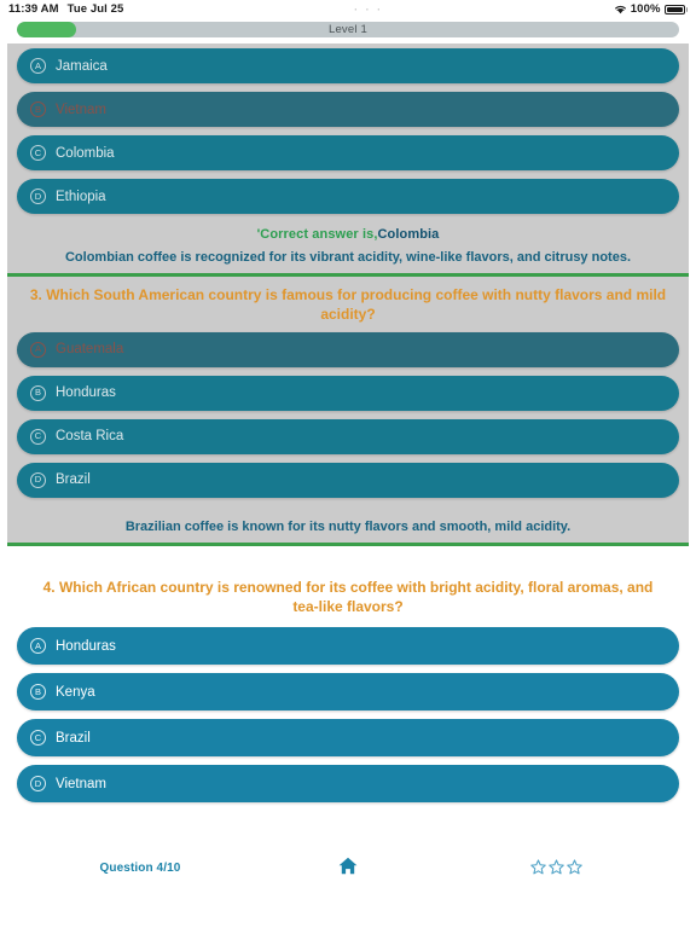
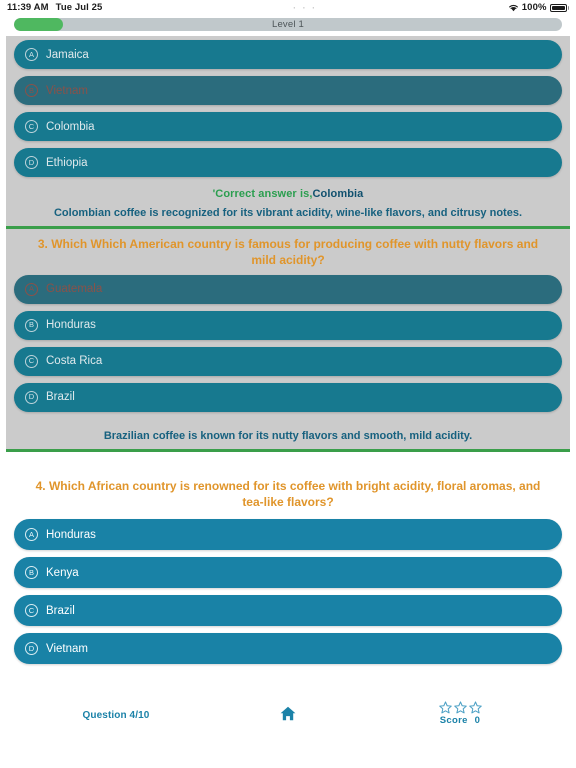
  11:39 AM
  Tue Jul 25
  · · ·
  100%
  Level 1
  A
  Jamaica
  B
  Vietnam
  C
  Colombia
  D
  Ethiopia
  'Correct answer is,Colombia
  Colombian coffee is recognized for its vibrant acidity, wine-like flavors, and citrusy notes.
- 3. Which South American country is famous for producing coffee with nutty flavors and mild acidity?
+ 3. Which Which American country is famous for producing coffee with nutty flavors and mild acidity?
  A
  Guatemala
  B
  Honduras
  C
  Costa Rica
  D
  Brazil
  Brazilian coffee is known for its nutty flavors and smooth, mild acidity.
  4. Which African country is renowned for its coffee with bright acidity, floral aromas, and tea-like flavors?
  A
  Honduras
  B
  Kenya
  C
  Brazil
  D
  Vietnam
  Question 4/10
+ Score 0
